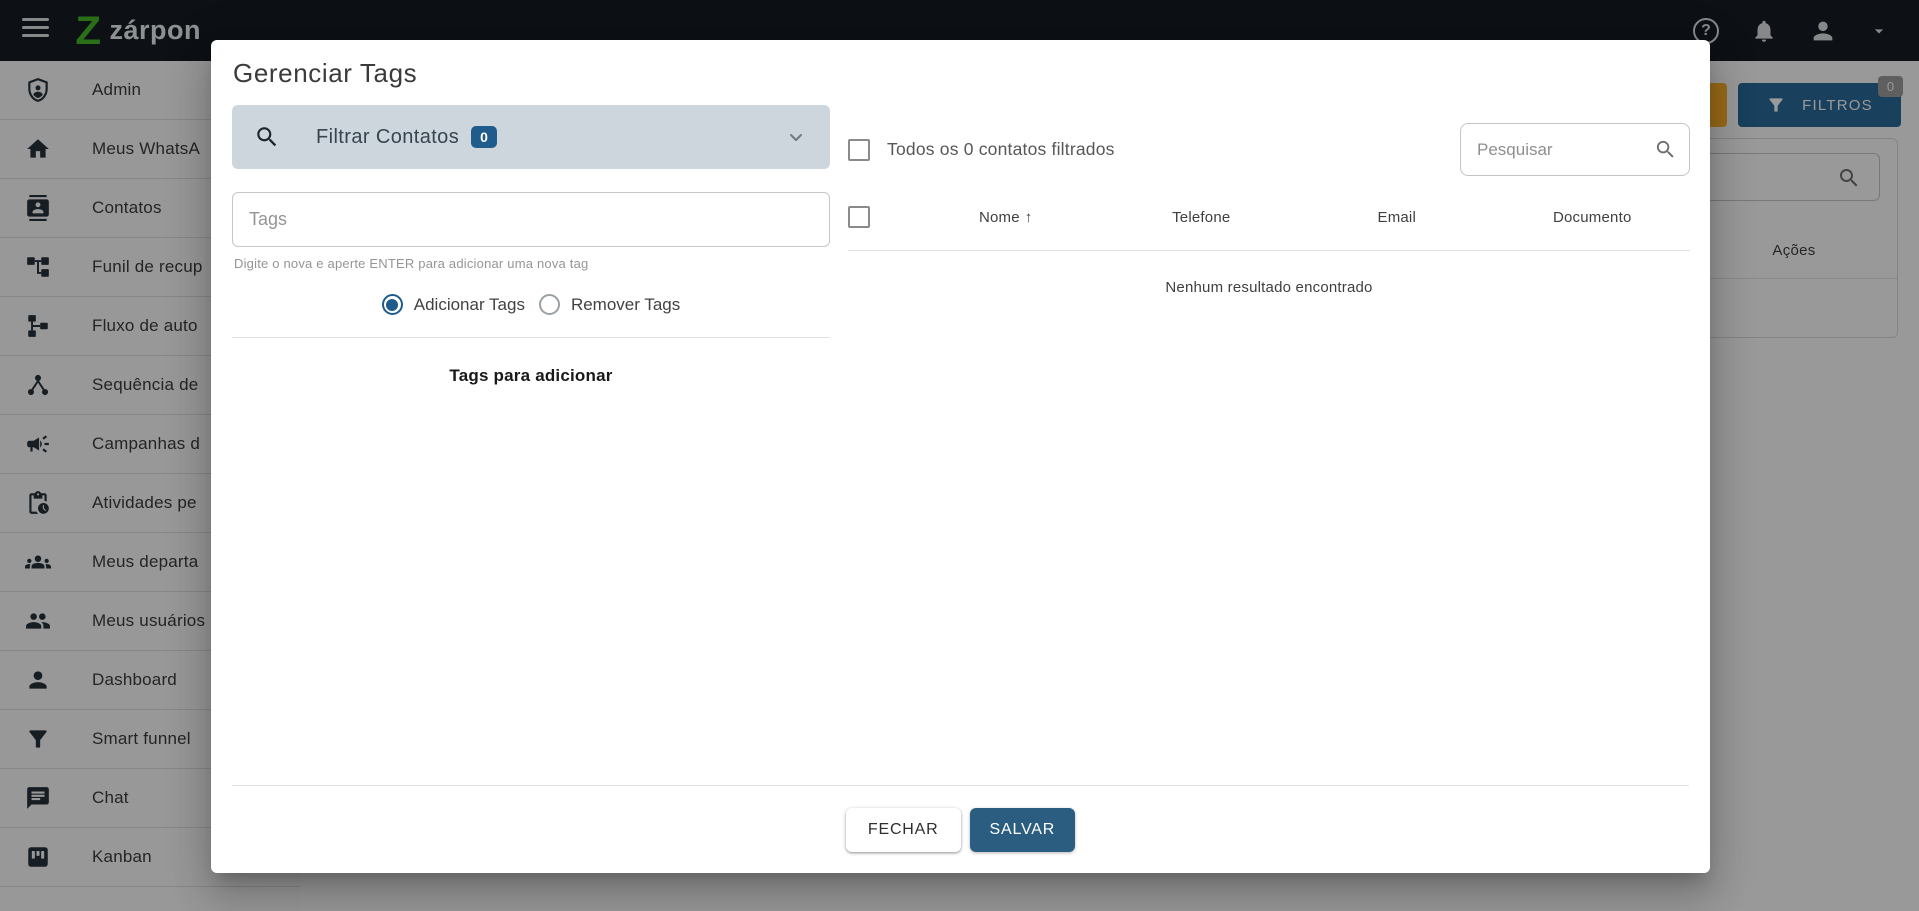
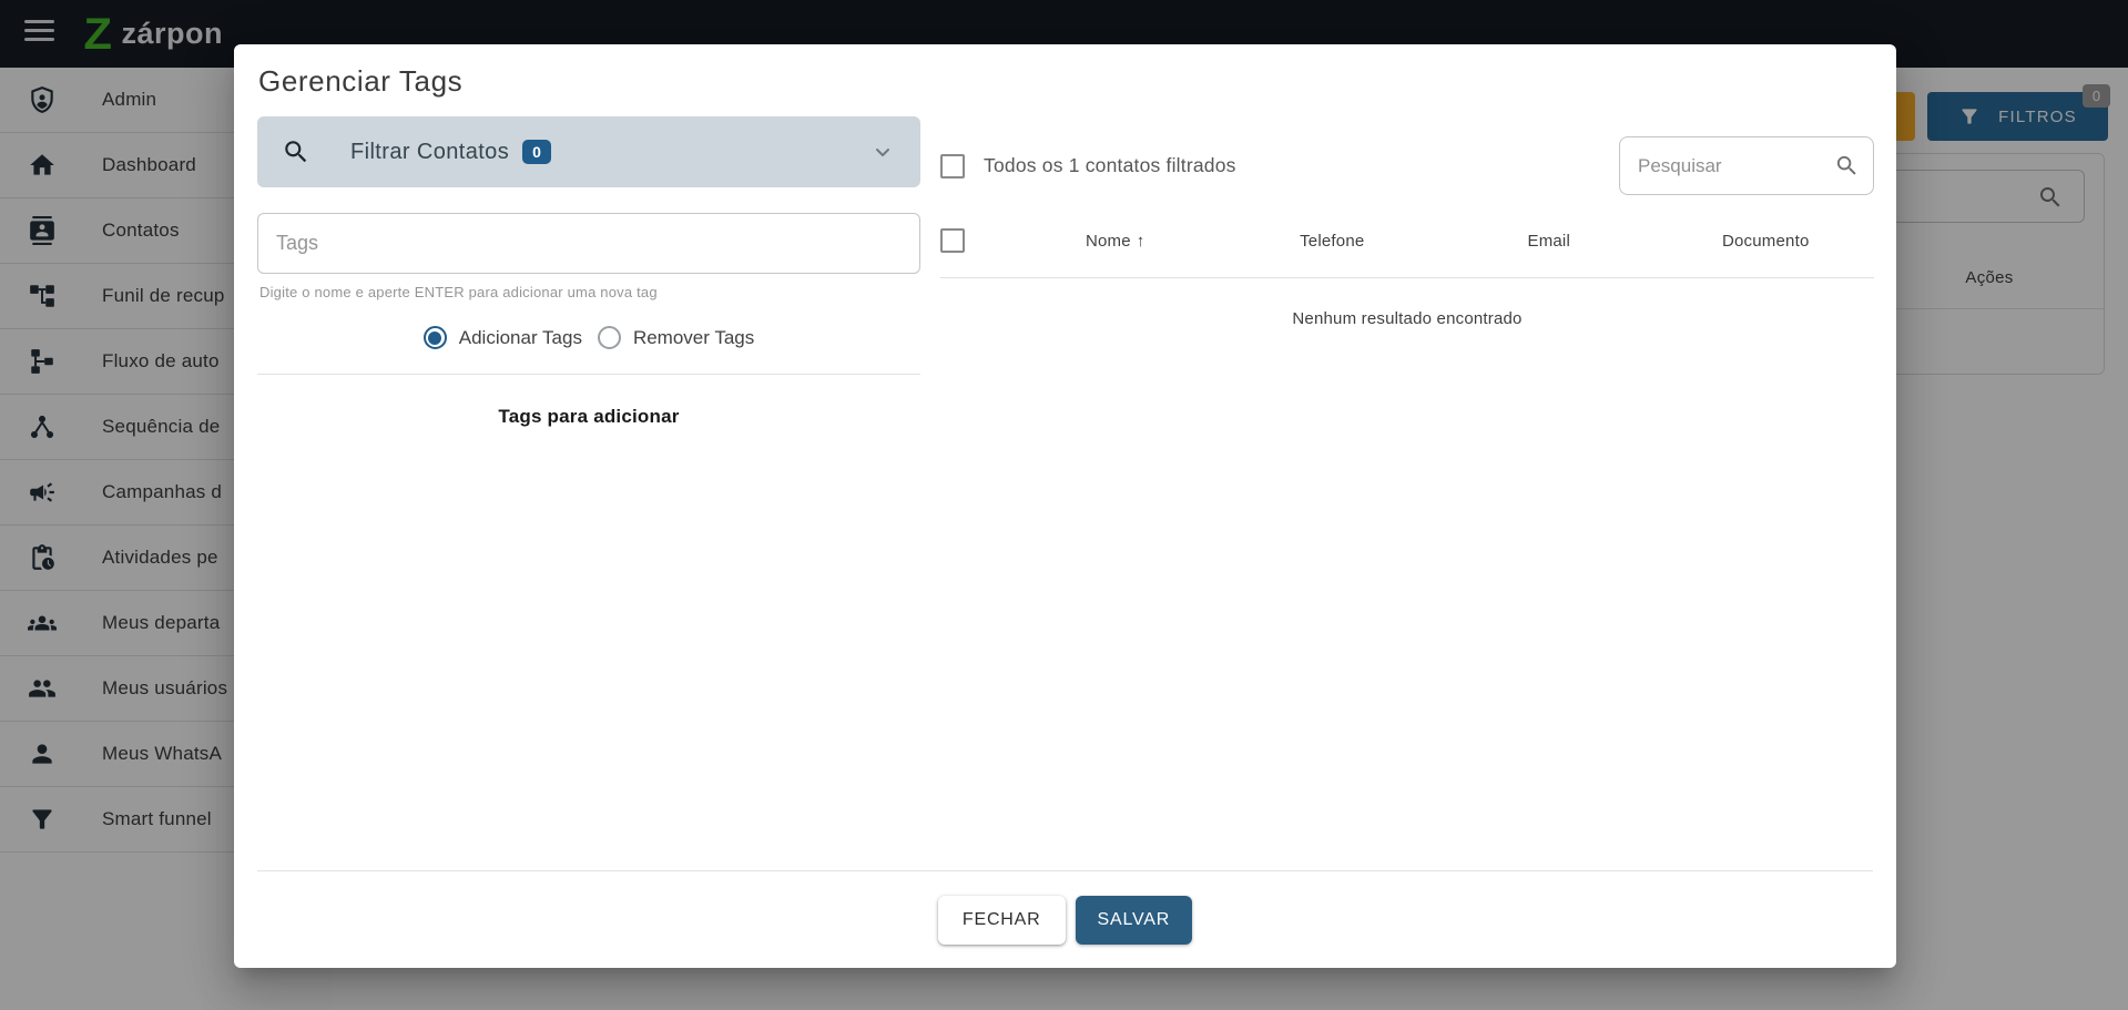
  Z
  zárpon
- ?
  Admin
- Meus WhatsA
+ Dashboard
  Contatos
  Funil de recup
  Fluxo de auto
  Sequência de
  Campanhas d
  Atividades pe
  Meus departa
  Meus usuários
- Dashboard
+ Meus WhatsA
  Smart funnel
- Chat
- Kanban
  FILTROS
  0
  Ações
  Gerenciar Tags
  Filtrar Contatos
  0
  Tags
- Digite o nova e aperte ENTER para adicionar uma nova tag
+ Digite o nome e aperte ENTER para adicionar uma nova tag
  Adicionar Tags
  Remover Tags
  Tags para adicionar
- Todos os 0 contatos filtrados
+ Todos os 1 contatos filtrados
  Pesquisar
  Nome ↑
  Telefone
  Email
  Documento
  Nenhum resultado encontrado
  FECHAR
  SALVAR
